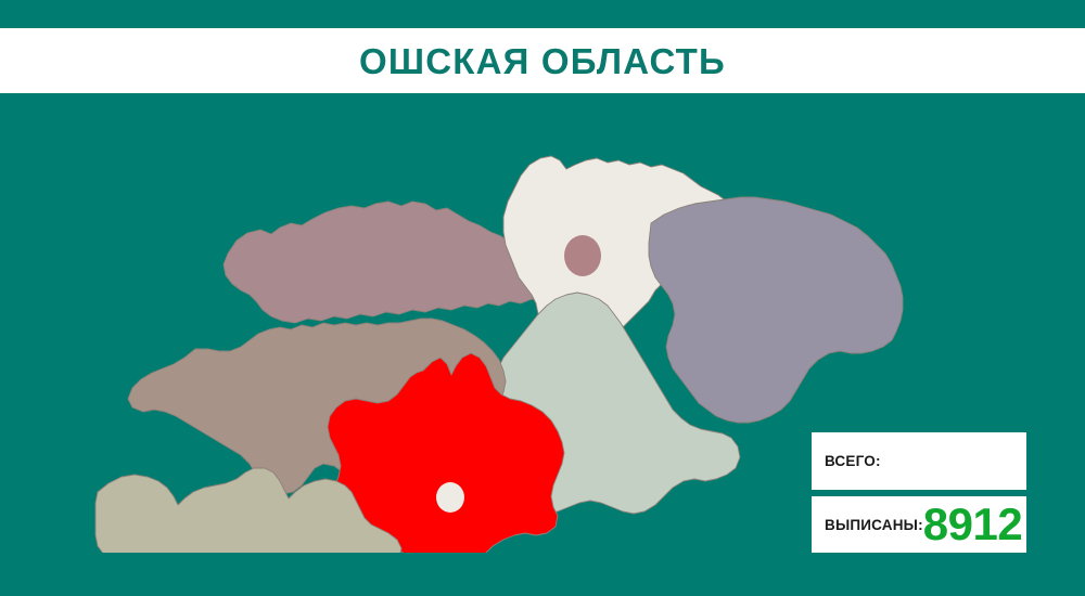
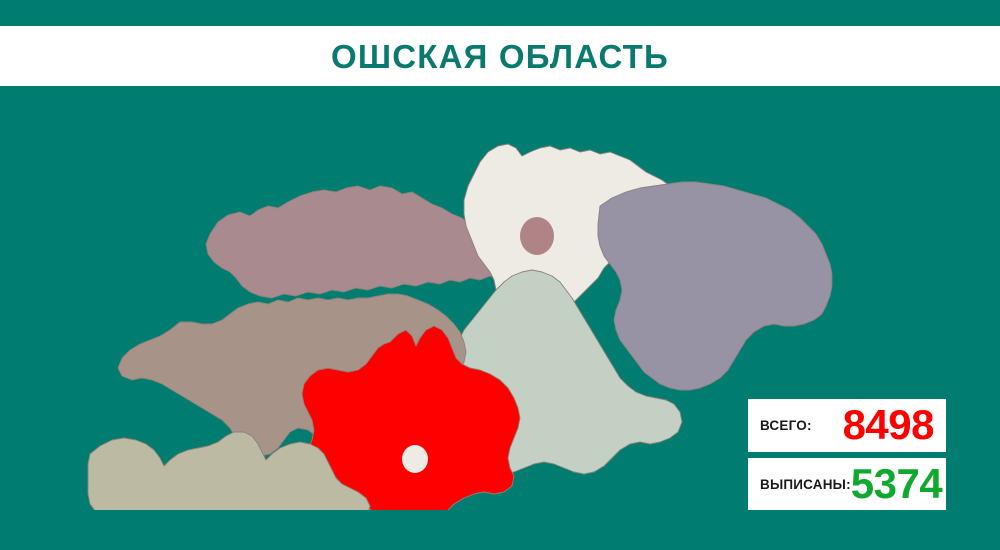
  ОШСКАЯ ОБЛАСТЬ
  ВСЕГО:
+ 8498
  ВЫПИСАНЫ:
- 8912
+ 5374
